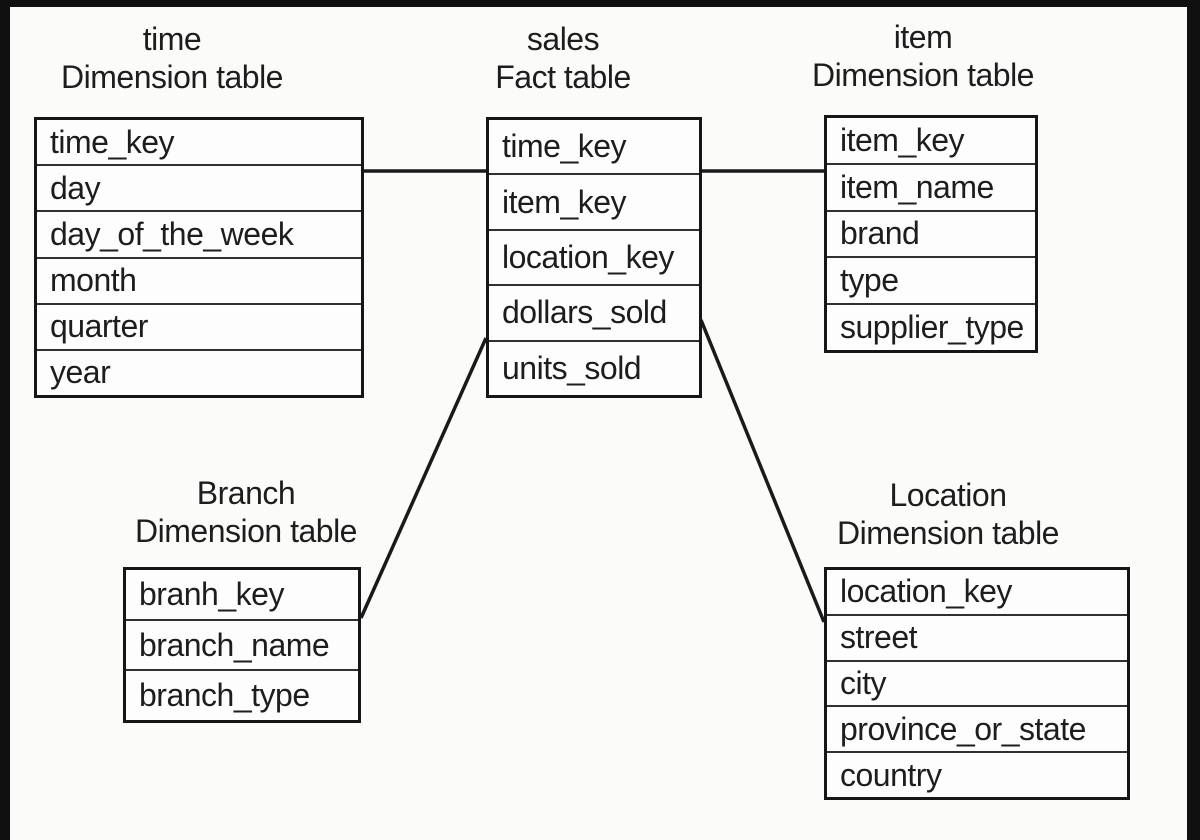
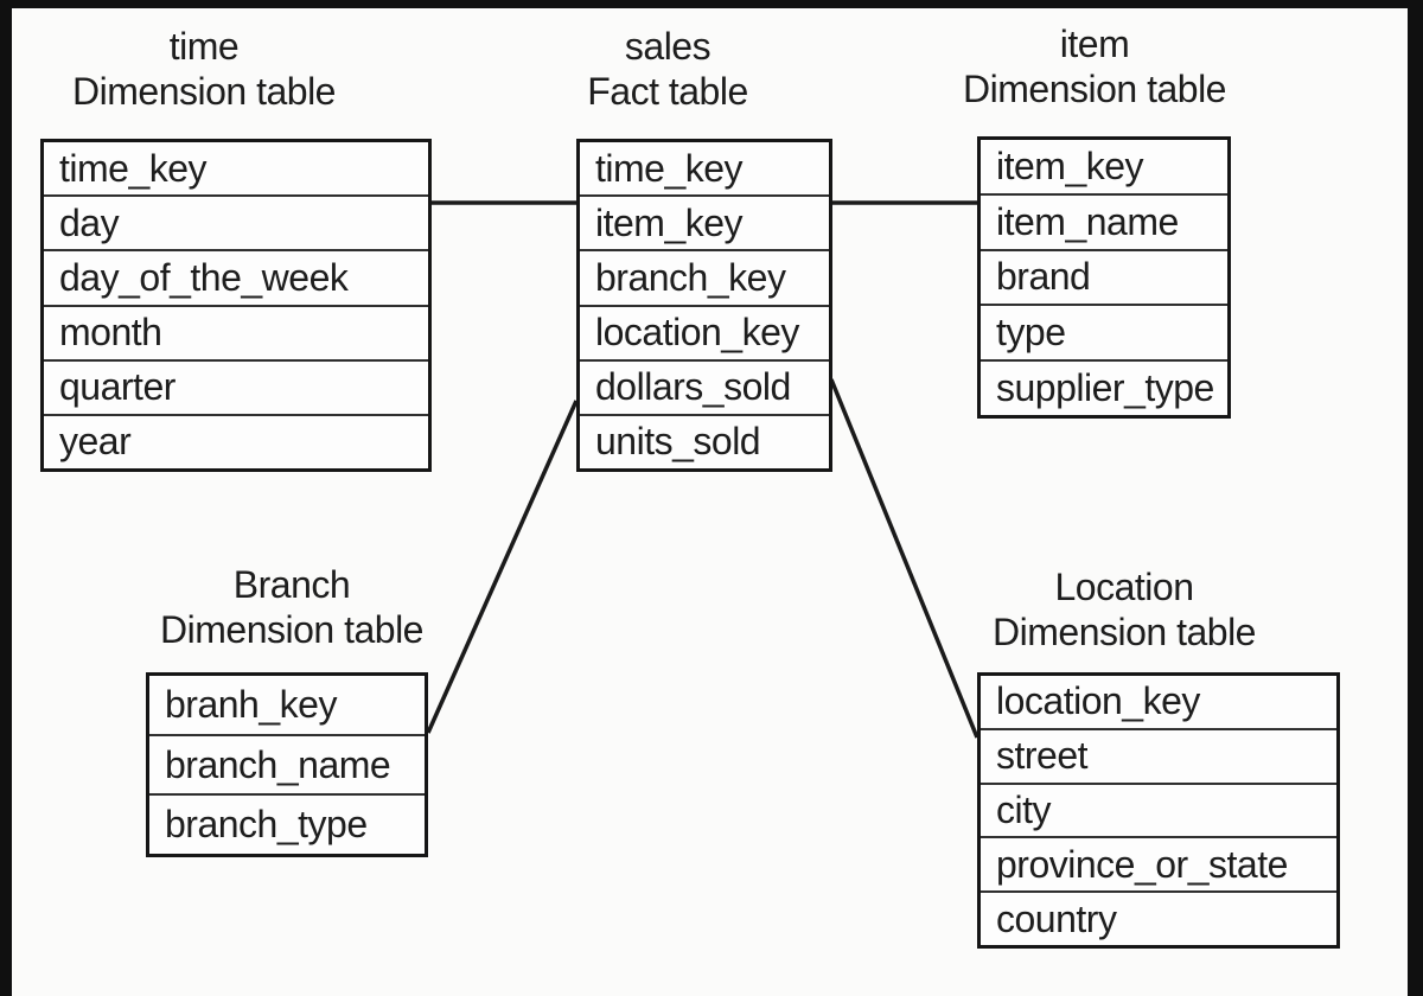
  time
  Dimension table
  time_key
  day
  day_of_the_week
  month
  quarter
  year
  sales
  Fact table
  time_key
  item_key
+ branch_key
  location_key
  dollars_sold
  units_sold
  item
  Dimension table
  item_key
  item_name
  brand
  type
  supplier_type
  Branch
  Dimension table
  branh_key
  branch_name
  branch_type
  Location
  Dimension table
  location_key
  street
  city
  province_or_state
  country
